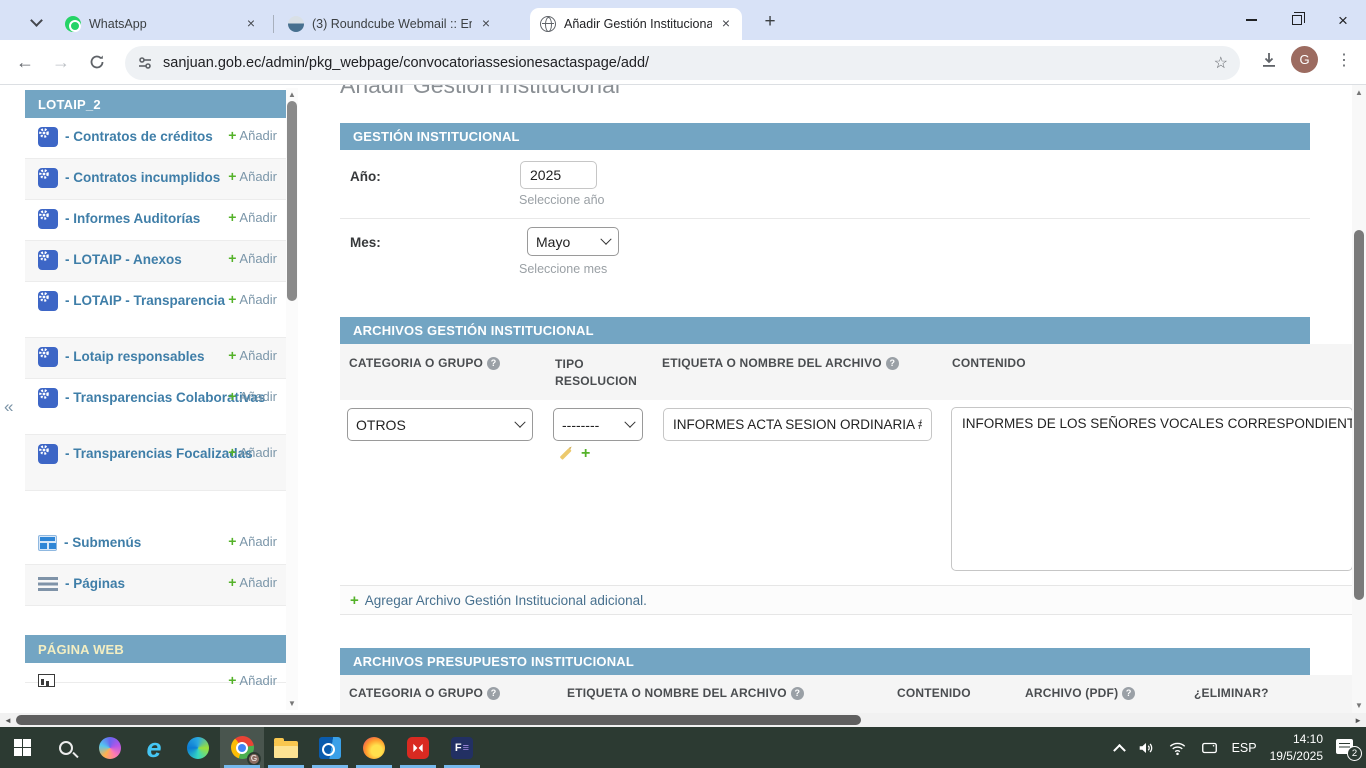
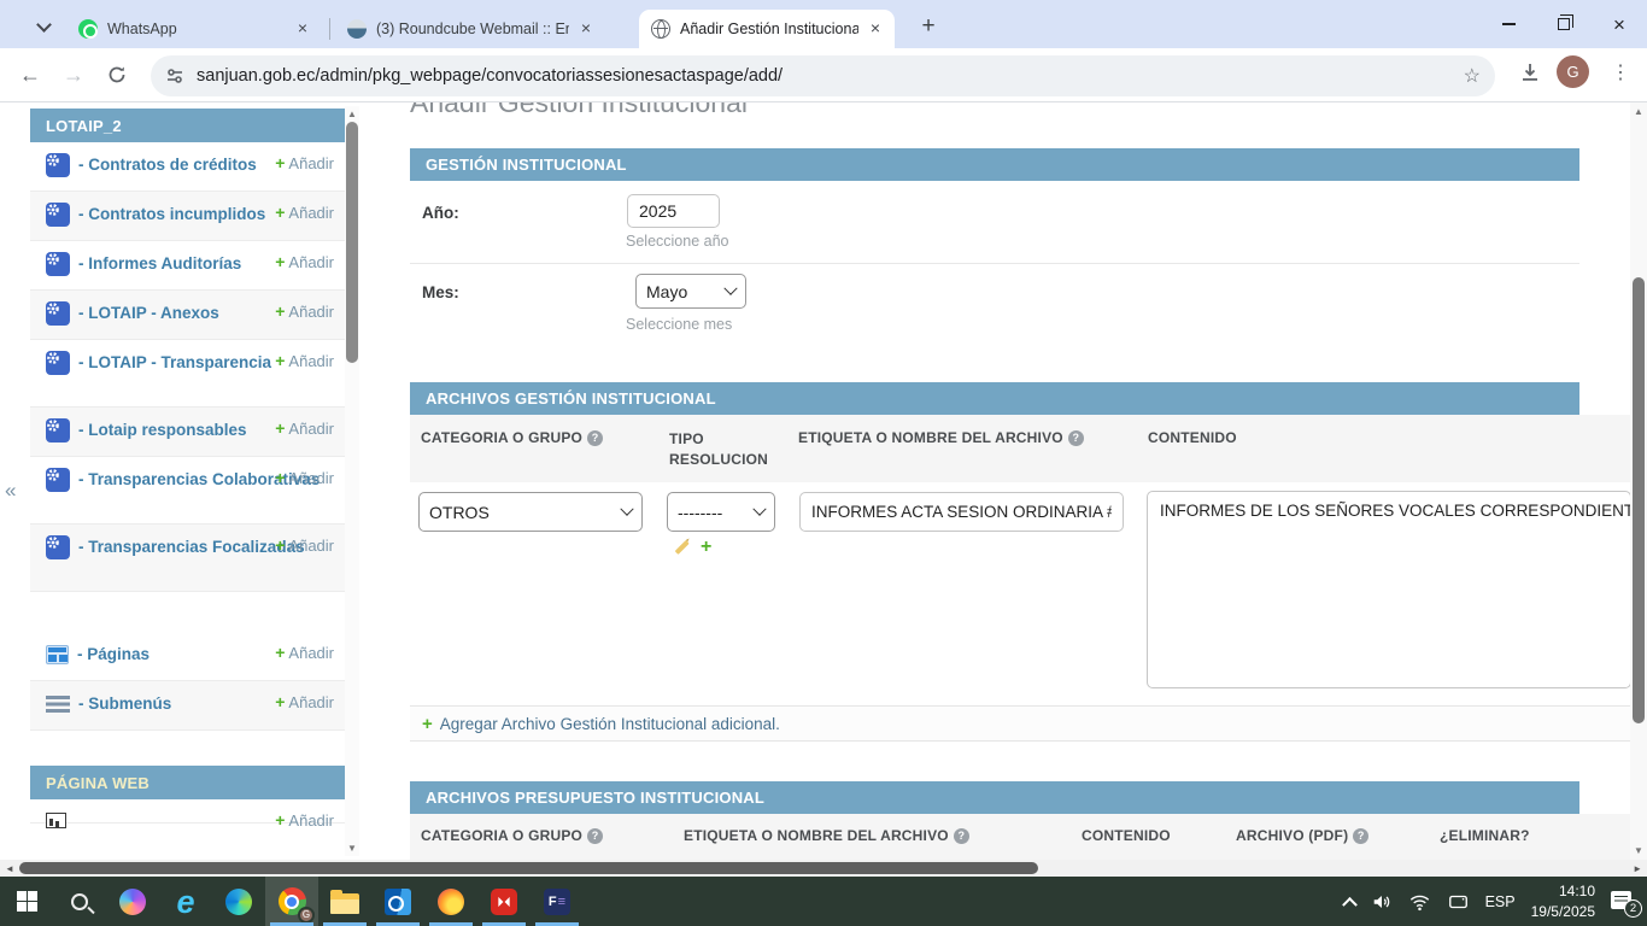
  WhatsApp
  ×
  (3) Roundcube Webmail :: E
  ×
  Añadir Gestión Instituciona
  ×
  +
  ×
  ←
  →
  sanjuan.gob.ec/admin/pkg_webpage/convocatoriassesionesactaspage/add/
  ☆
  G
  ⋮
  «
  LOTAIP_2
  - Contratos de créditos
  + Añadir
  - Contratos incumplidos
  + Añadir
  - Informes Auditorías
  + Añadir
  - LOTAIP - Anexos
  + Añadir
  - LOTAIP - Transparencia
  + Añadir
  - Lotaip responsables
  + Añadir
  - Transparencias Colaborativas
  + Añadir
  - Transparencias Focalizadas
  + Añadir
- - Submenús
+ - Páginas
  + Añadir
- - Páginas
+ - Submenús
  + Añadir
  PÁGINA WEB
  + Añadir
  ▲
  ▼
  Añadir Gestión Institucional
  GESTIÓN INSTITUCIONAL
  Año:
  2025
  Seleccione año
  Mes:
  Mayo
  Seleccione mes
  ARCHIVOS GESTIÓN INSTITUCIONAL
  CATEGORIA O GRUPO ?
  TIPO RESOLUCION
  ETIQUETA O NOMBRE DEL ARCHIVO ?
  CONTENIDO
  OTROS
  --------
  +
  INFORMES ACTA SESION ORDINARIA
  INFORMES DE LOS SEÑORES VOCALES CORRESPONDIENT
  +
  Agregar Archivo Gestión Institucional adicional.
  ARCHIVOS PRESUPUESTO INSTITUCIONAL
  CATEGORIA O GRUPO ?
  ETIQUETA O NOMBRE DEL ARCHIVO ?
  CONTENIDO
  ARCHIVO (PDF) ?
  ¿ELIMINAR?
  ▲
  ▼
  ◄
  ►
  e
  G
  F
  ≡
  ESP
  14:10
  19/5/2025
  2
